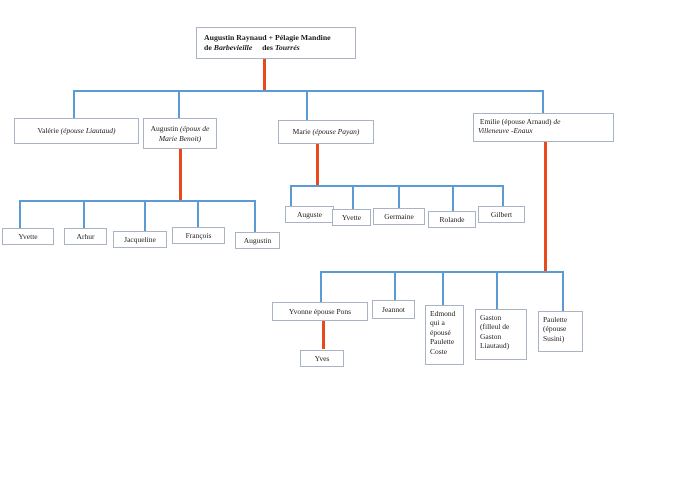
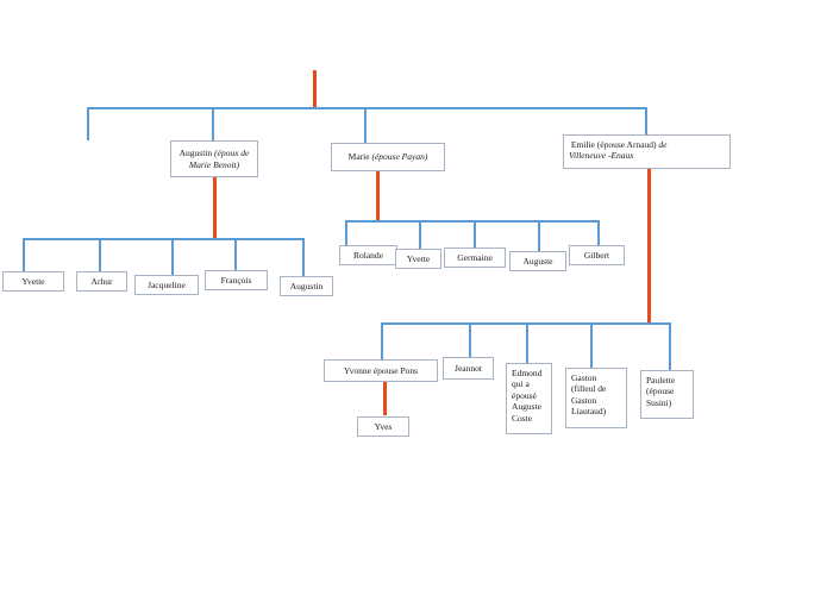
- Augustin Raynaud + Pélagie Mandine
- de Barbevieille des Tourrés
- Valérie (épouse Liautaud)
  Augustin (époux de Marie Benoit)
  Marie (épouse Payan)
  Emilie (épouse Arnaud) de
  Villeneuve -Enaux
  Yvette
  Arhur
  Jacqueline
  François
  Augustin
- Auguste
+ Rolande
  Yvette
  Germaine
- Rolande
+ Auguste
  Gilbert
  Yvonne épouse Pons
  Jeannot
- Edmond qui a épousé Paulette Coste
+ Edmond qui a épousé Auguste Coste
  Gaston (filleul de Gaston Liautaud)
  Paulette (épouse Susini)
  Yves
